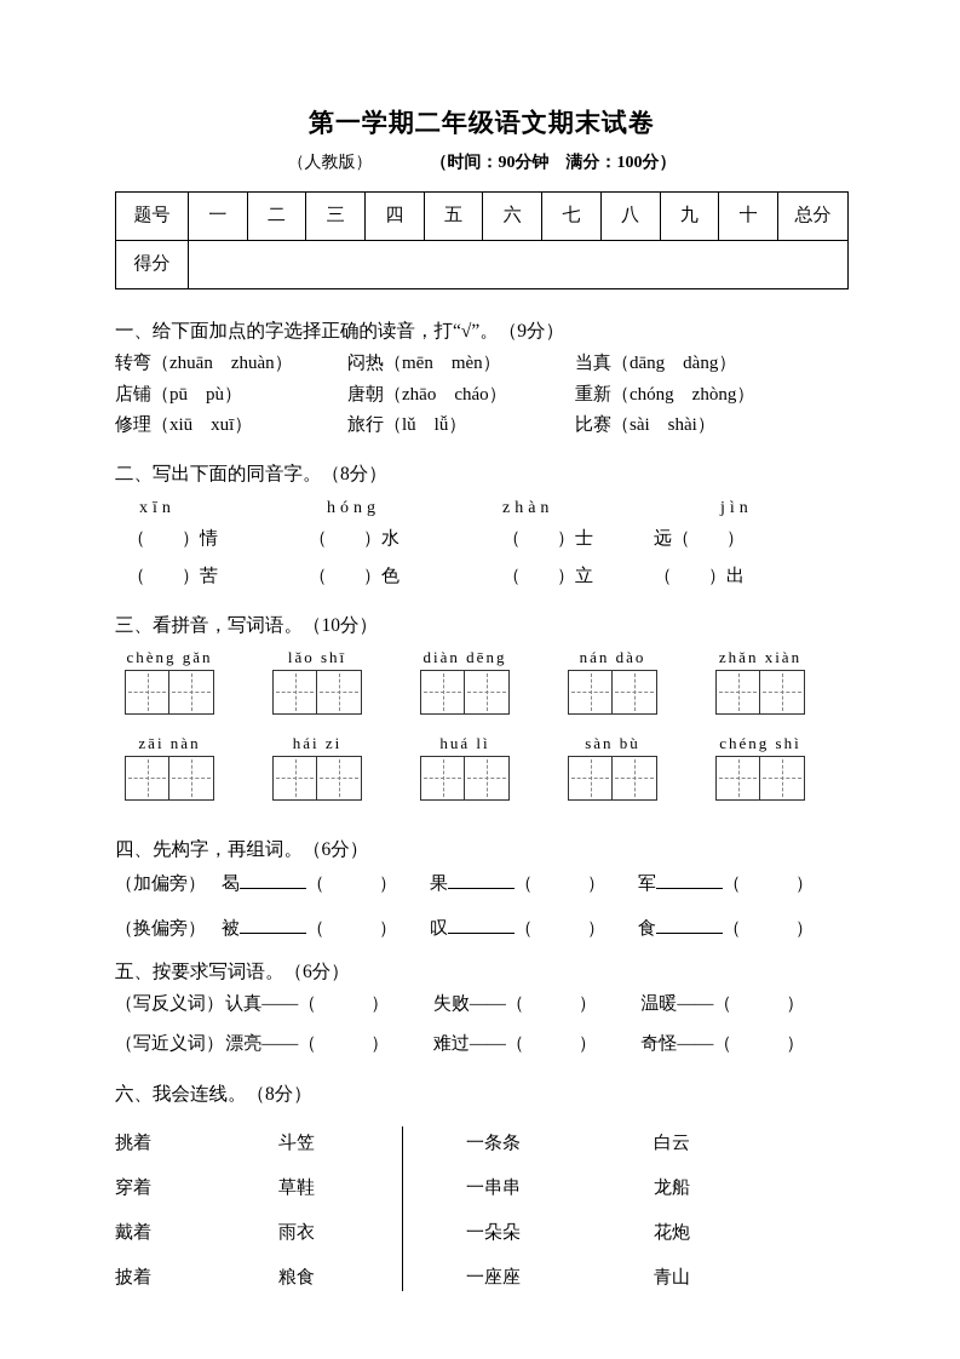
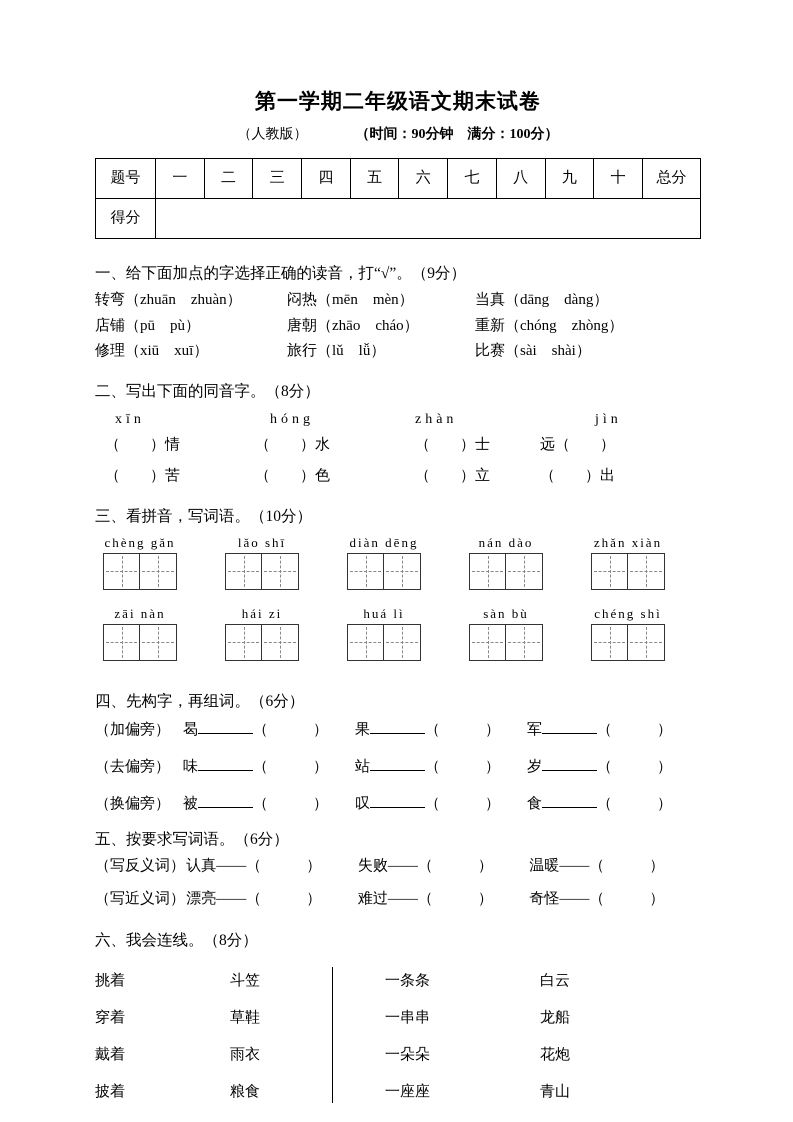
  第一学期二年级语文期末试卷
  （人教版）
  （时间：90分钟 满分：100分）
  题号	一	二	三	四	五	六	七	八	九	十	总分
  得分
  一、给下面加点的字选择正确的读音，打“√”。（9分）
  转弯（zhuān zhuàn）
  闷热（mēn mèn）
  当真（dāng dàng）
  店铺（pū pù）
  唐朝（zhāo cháo）
  重新（chóng zhòng）
  修理（xiū xuī）
  旅行（lǔ lǚ）
  比赛（sài shài）
  二、写出下面的同音字。（8分）
  xīn
  hóng
  zhàn
  jìn
  （ ）情
  （ ）水
  （ ）士
  远（ ）
  （ ）苦
  （ ）色
  （ ）立
  （ ）出
  三、看拼音，写词语。（10分）
  chèng gǎn
  lǎo shī
  diàn dēng
  nán dào
  zhǎn xiàn
  zāi nàn
  hái zi
  huá lì
  sàn bù
  chéng shì
  四、先构字，再组词。（6分）
  （加偏旁）
  曷 （ ）
  果 （ ）
  军 （ ）
+ （去偏旁）
+ 味 （ ）
+ 站 （ ）
+ 岁 （ ）
  （换偏旁）
  被 （ ）
  叹 （ ）
  食 （ ）
  五、按要求写词语。（6分）
  （写反义词）
  认真——（ ）
  失败——（ ）
  温暖——（ ）
  （写近义词）
  漂亮——（ ）
  难过——（ ）
  奇怪——（ ）
  六、我会连线。（8分）
  挑着
  斗笠
  穿着
  草鞋
  戴着
  雨衣
  披着
  粮食
  一条条
  白云
  一串串
  龙船
  一朵朵
  花炮
  一座座
  青山
